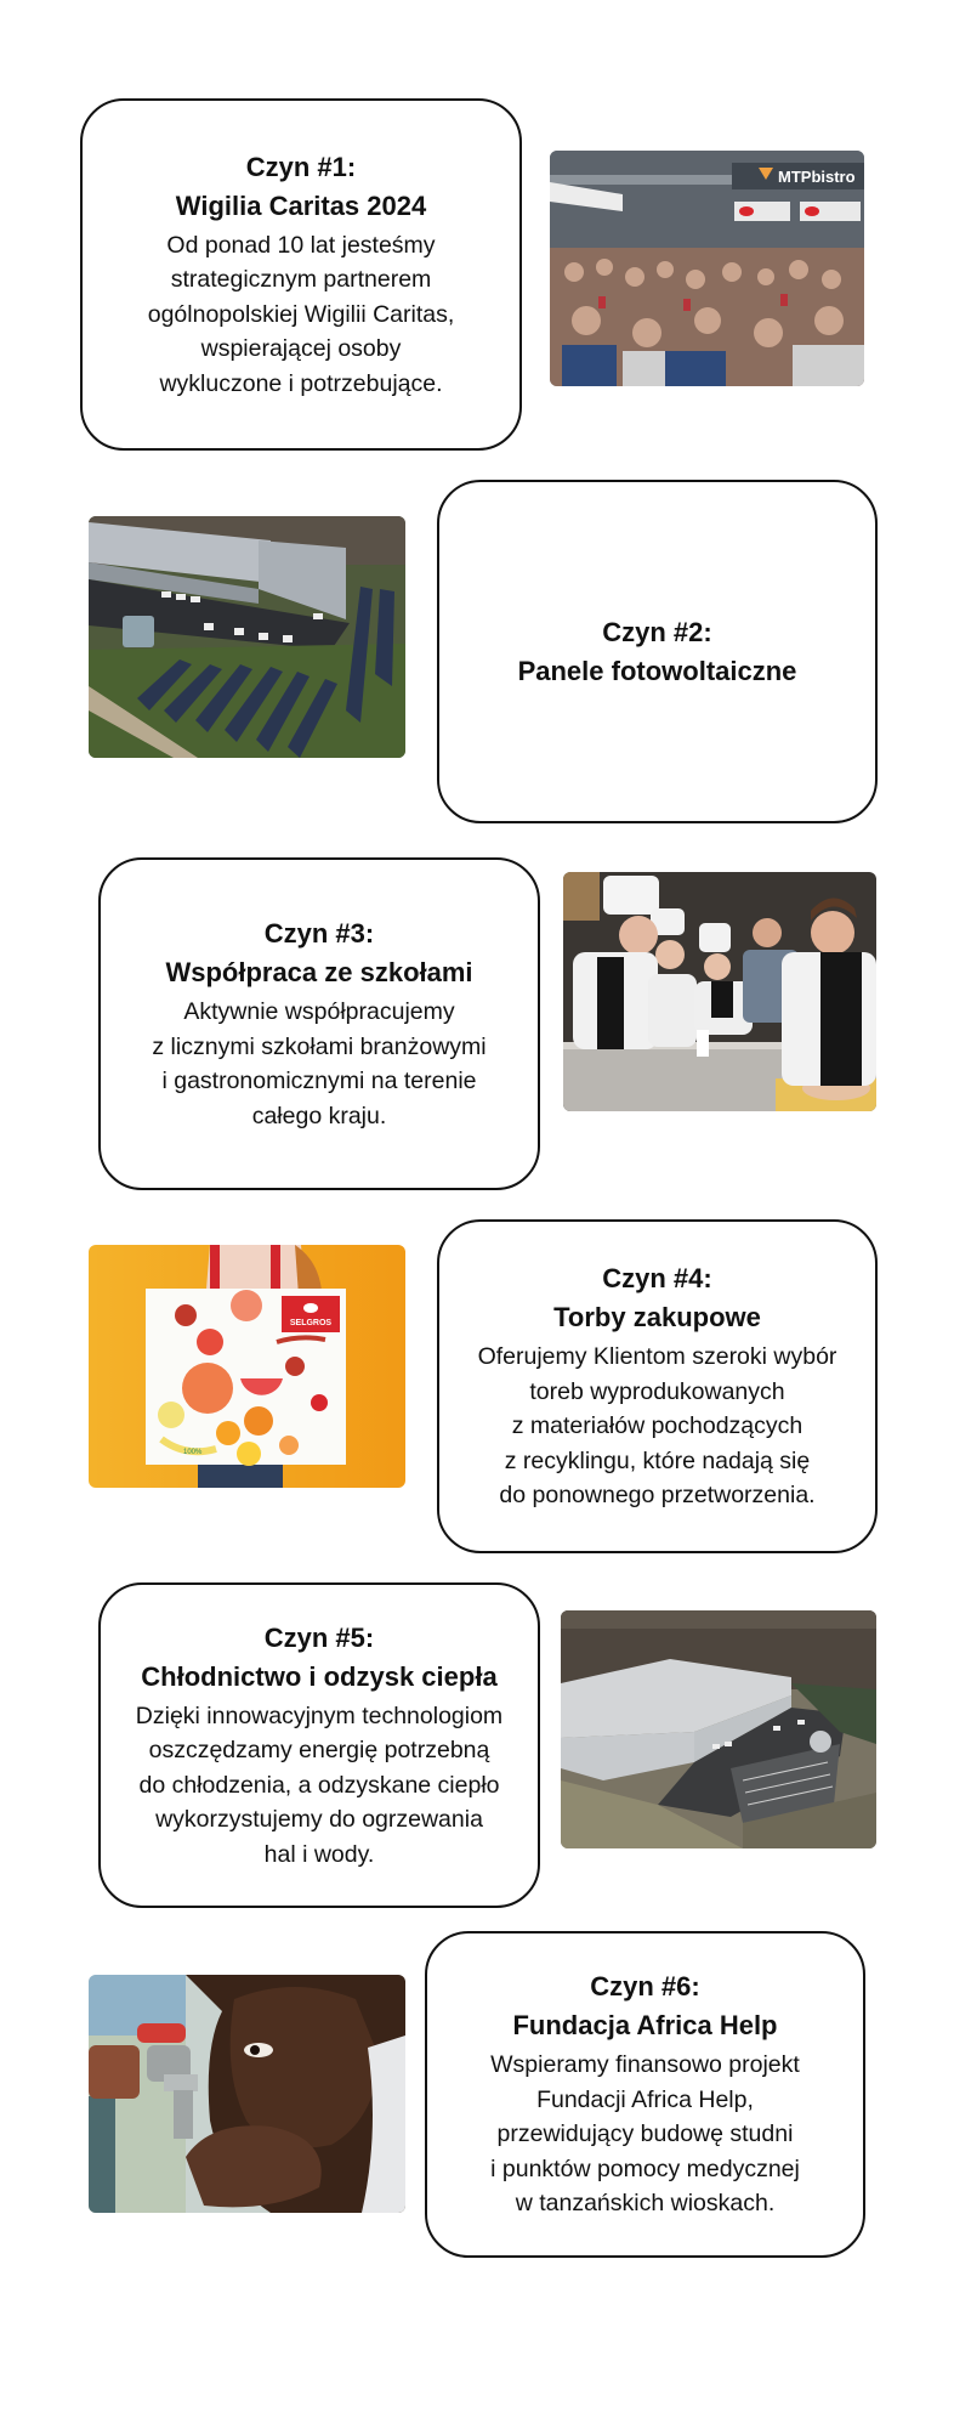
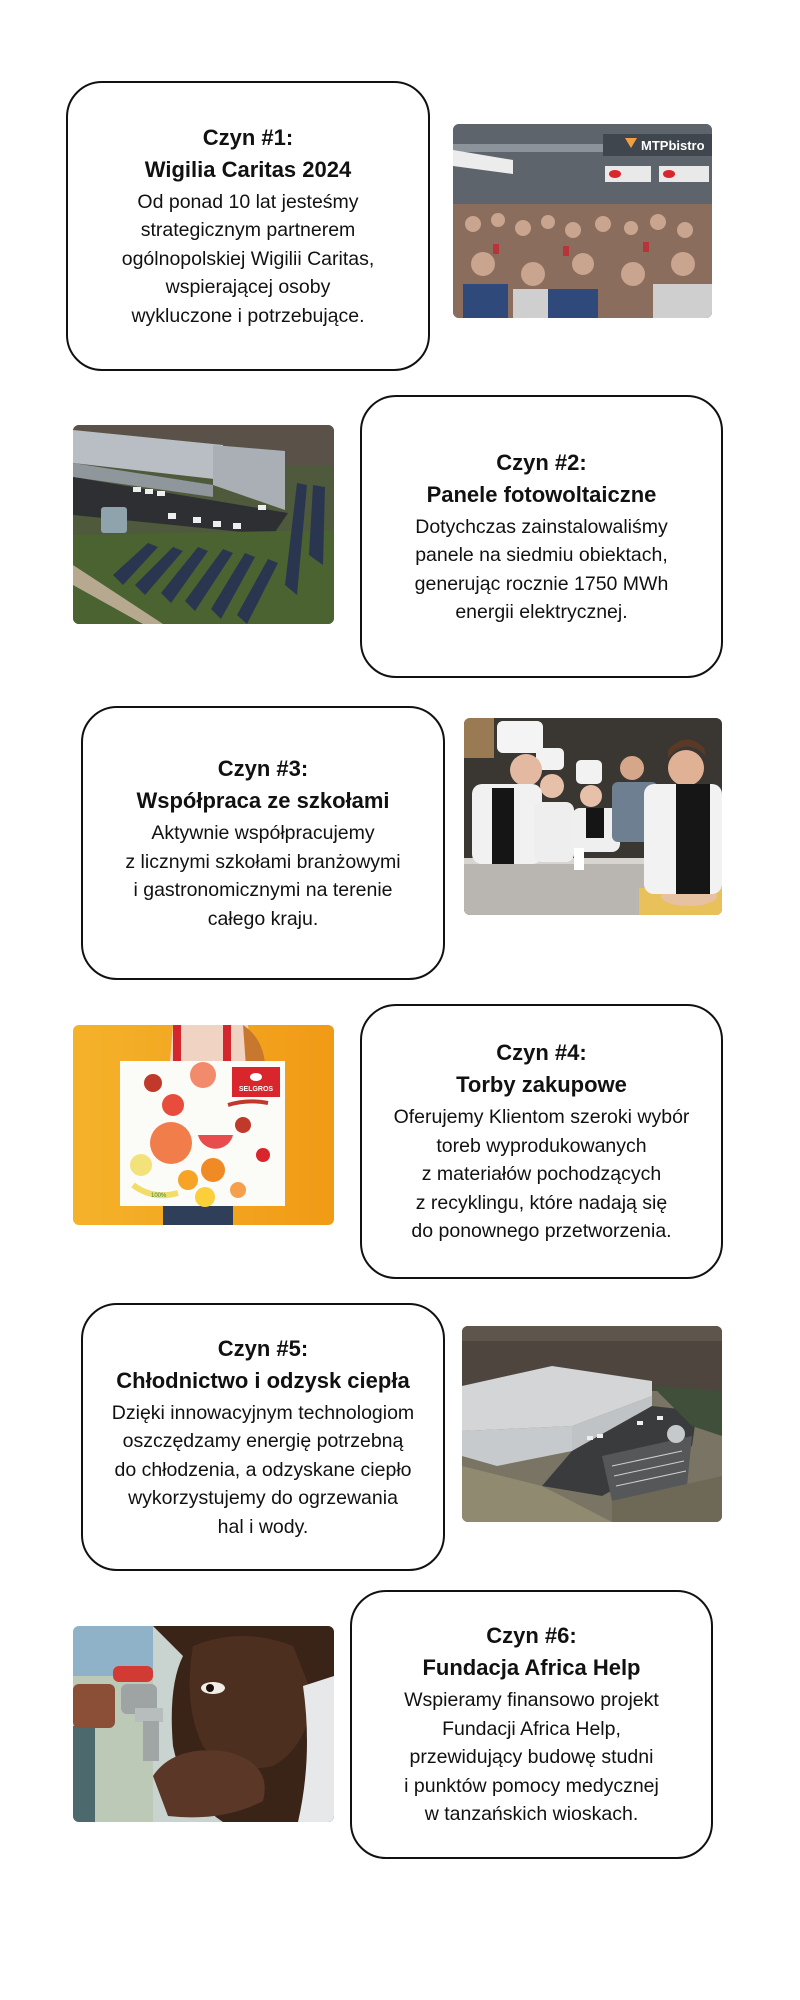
  Czyn #1:
  Wigilia Caritas 2024
  Od ponad 10 lat jesteśmy
  strategicznym partnerem
  ogólnopolskiej Wigilii Caritas,
  wspierającej osoby
  wykluczone i potrzebujące.
  MTPbistro
  Czyn #2:
  Panele fotowoltaiczne
+ Dotychczas zainstalowaliśmy
+ panele na siedmiu obiektach,
+ generując rocznie 1750 MWh
+ energii elektrycznej.
  Czyn #3:
  Współpraca ze szkołami
  Aktywnie współpracujemy
  z licznymi szkołami branżowymi
  i gastronomicznymi na terenie
  całego kraju.
  Czyn #4:
  Torby zakupowe
  Oferujemy Klientom szeroki wybór
  toreb wyprodukowanych
  z materiałów pochodzących
  z recyklingu, które nadają się
  do ponownego przetworzenia.
  Czyn #5:
  Chłodnictwo i odzysk ciepła
  Dzięki innowacyjnym technologiom
  oszczędzamy energię potrzebną
  do chłodzenia, a odzyskane ciepło
  wykorzystujemy do ogrzewania
  hal i wody.
  Czyn #6:
  Fundacja Africa Help
  Wspieramy finansowo projekt
  Fundacji Africa Help,
  przewidujący budowę studni
  i punktów pomocy medycznej
  w tanzańskich wioskach.
